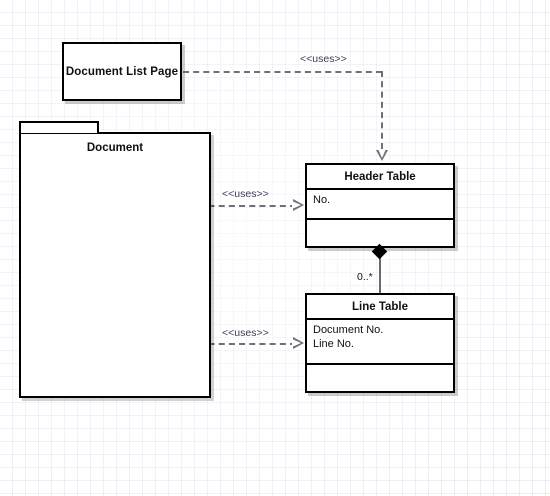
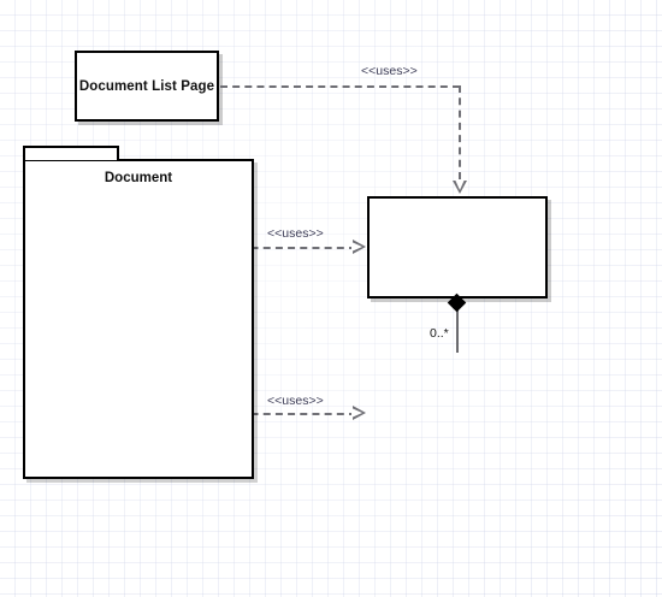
  Document List Page
  Document
- Header Table
- No.
- Line Table
- Document No.
- Line No.
  0..*
  <<uses>>
  <<uses>>
  <<uses>>
